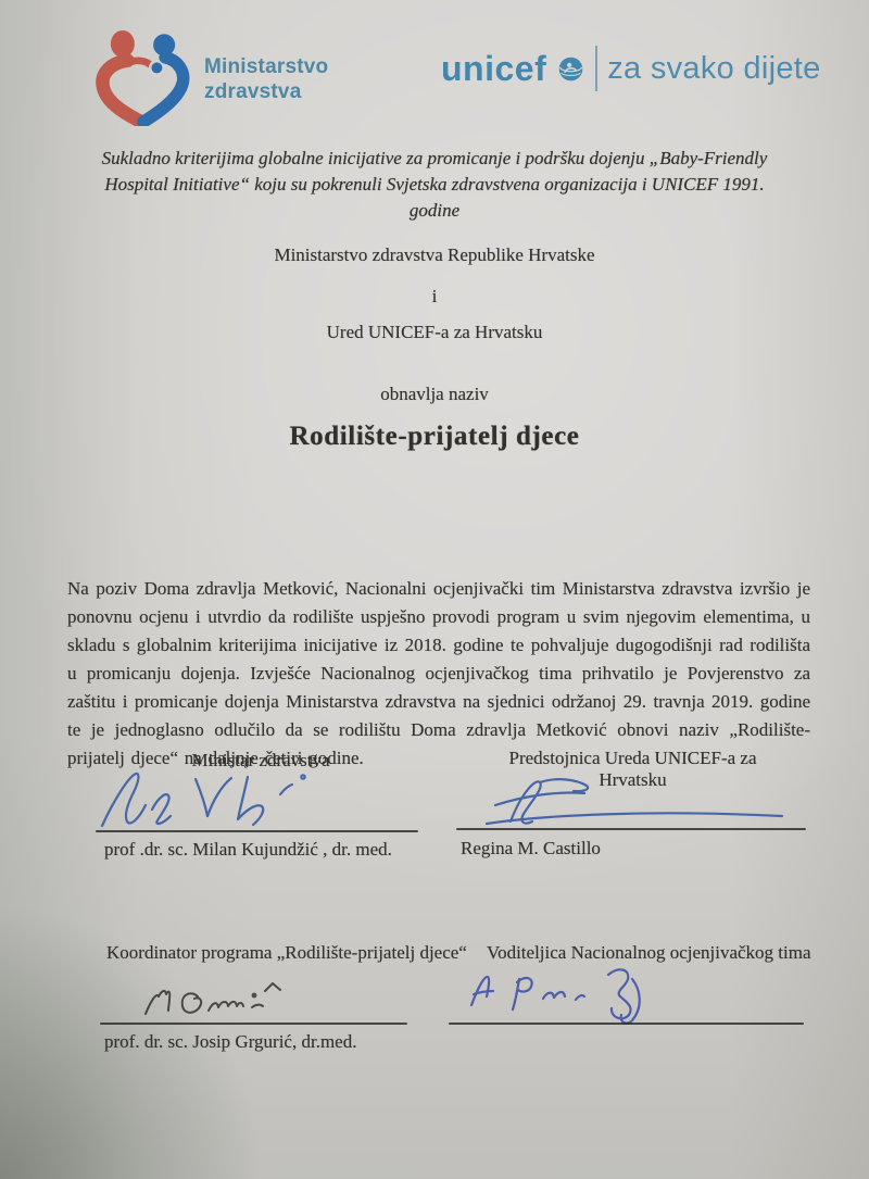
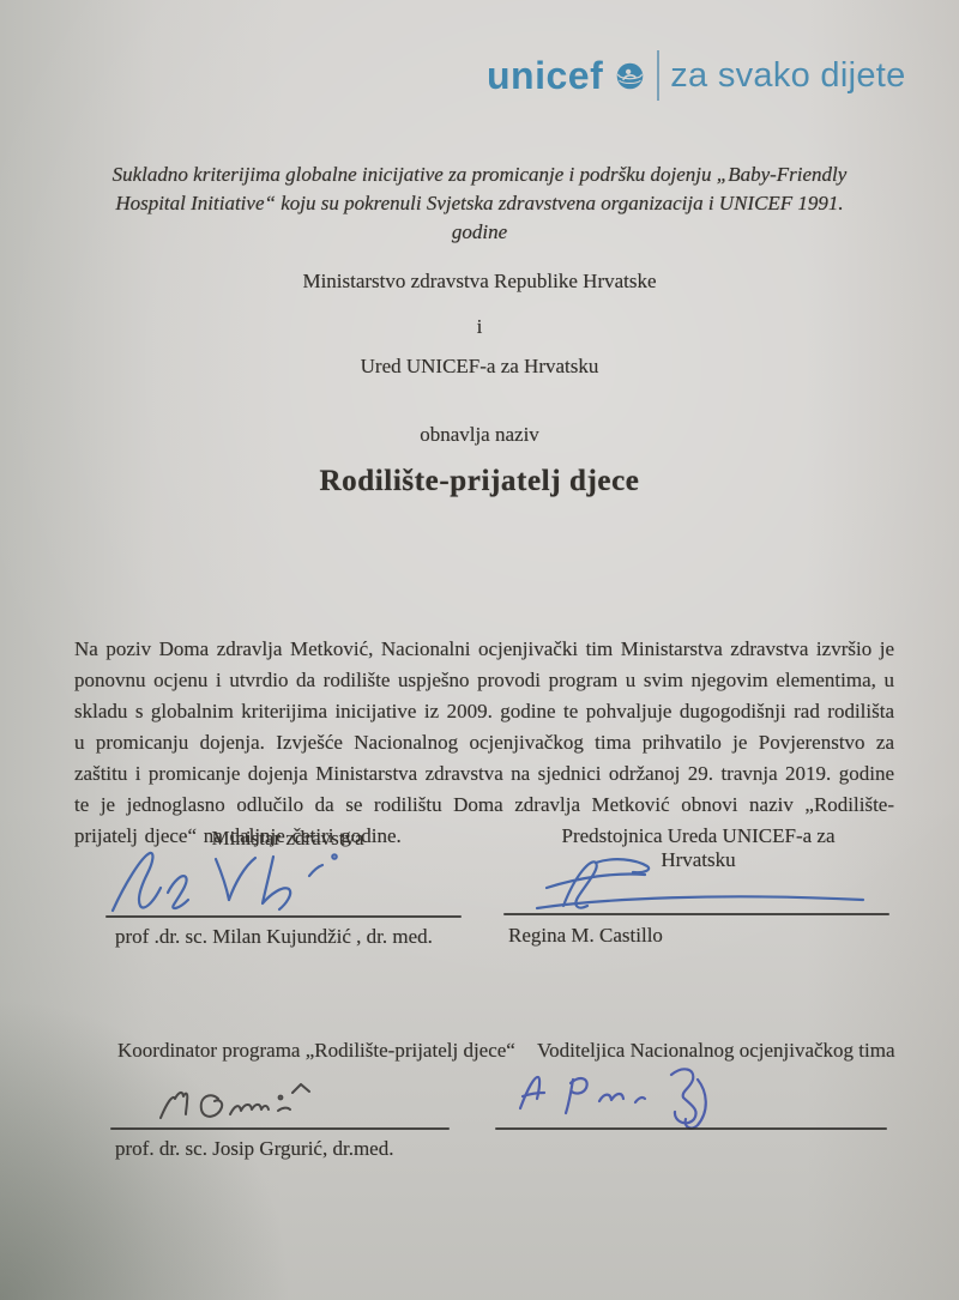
- Ministarstvo
- zdravstva
  unicef
  za svako dijete
  Sukladno kriterijima globalne inicijative za promicanje i podršku dojenju „Baby-Friendly
  Hospital Initiative“ koju su pokrenuli Svjetska zdravstvena organizacija i UNICEF 1991.
  godine
  Ministarstvo zdravstva Republike Hrvatske
  i
  Ured UNICEF-a za Hrvatsku
  obnavlja naziv
  Rodilište-prijatelj djece
- Na poziv Doma zdravlja Metković, Nacionalni ocjenjivački tim Ministarstva zdravstva izvršio je ponovnu ocjenu i utvrdio da rodilište uspješno provodi program u svim njegovim elementima, u skladu s globalnim kriterijima inicijative iz 2018. godine te pohvaljuje dugogodišnji rad rodilišta u promicanju dojenja. Izvješće Nacionalnog ocjenjivačkog tima prihvatilo je Povjerenstvo za zaštitu i promicanje dojenja Ministarstva zdravstva na sjednici održanoj 29. travnja 2019. godine te je jednoglasno odlučilo da se rodilištu Doma zdravlja Metković obnovi naziv „Rodilište- prijatelj djece“ na daljnje četiri godine.
+ Na poziv Doma zdravlja Metković, Nacionalni ocjenjivački tim Ministarstva zdravstva izvršio je ponovnu ocjenu i utvrdio da rodilište uspješno provodi program u svim njegovim elementima, u skladu s globalnim kriterijima inicijative iz 2009. godine te pohvaljuje dugogodišnji rad rodilišta u promicanju dojenja. Izvješće Nacionalnog ocjenjivačkog tima prihvatilo je Povjerenstvo za zaštitu i promicanje dojenja Ministarstva zdravstva na sjednici održanoj 29. travnja 2019. godine te je jednoglasno odlučilo da se rodilištu Doma zdravlja Metković obnovi naziv „Rodilište- prijatelj djece“ na daljnje četiri godine.
  Ministar zdravstva
  Predstojnica Ureda UNICEF-a za
  Hrvatsku
  prof .dr. sc. Milan Kujundžić , dr. med.
  Regina M. Castillo
  Koordinator programa „Rodilište-prijatelj djece“
  Voditeljica Nacionalnog ocjenjivačkog tima
  prof. dr. sc. Josip Grgurić, dr.med.
